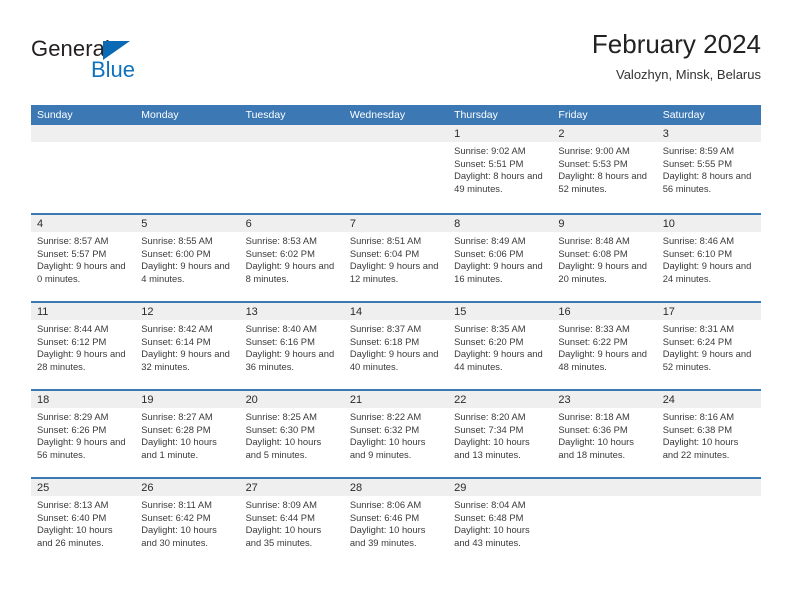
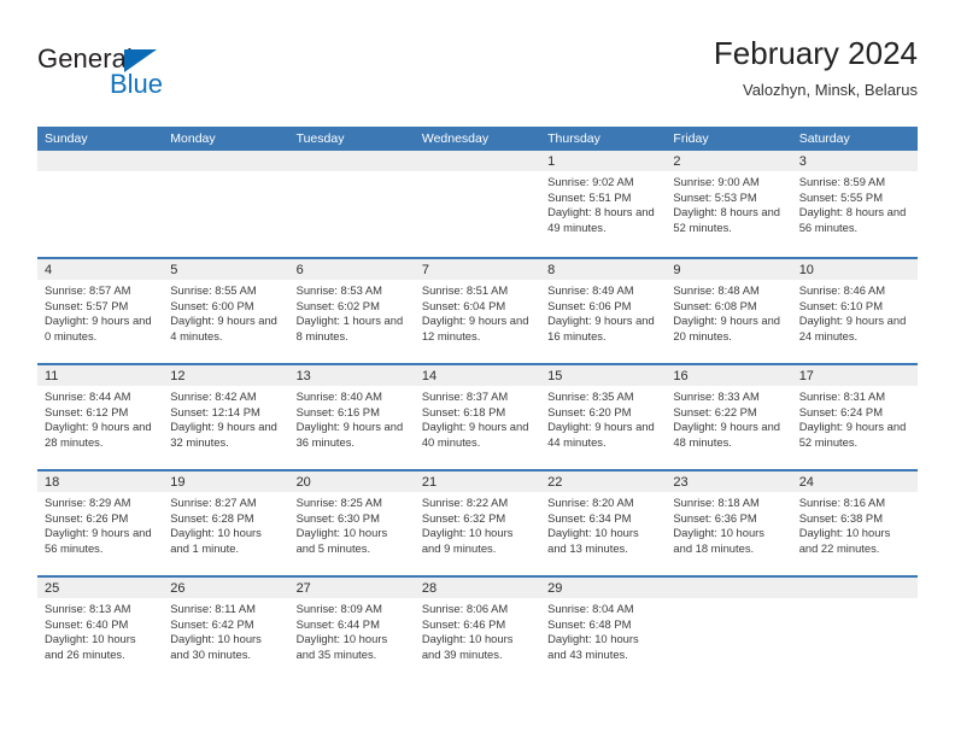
  General
  Blue
  February 2024
  Valozhyn, Minsk, Belarus
  Sunday
  Monday
  Tuesday
  Wednesday
  Thursday
  Friday
  Saturday
  1
  Sunrise: 9:02 AM
  Sunset: 5:51 PM
  Daylight: 8 hours and 49 minutes.
  2
  Sunrise: 9:00 AM
  Sunset: 5:53 PM
  Daylight: 8 hours and 52 minutes.
  3
  Sunrise: 8:59 AM
  Sunset: 5:55 PM
  Daylight: 8 hours and 56 minutes.
  4
  Sunrise: 8:57 AM
  Sunset: 5:57 PM
  Daylight: 9 hours and 0 minutes.
  5
  Sunrise: 8:55 AM
  Sunset: 6:00 PM
  Daylight: 9 hours and 4 minutes.
  6
  Sunrise: 8:53 AM
  Sunset: 6:02 PM
- Daylight: 9 hours and 8 minutes.
+ Daylight: 1 hours and 8 minutes.
  7
  Sunrise: 8:51 AM
  Sunset: 6:04 PM
  Daylight: 9 hours and 12 minutes.
  8
  Sunrise: 8:49 AM
  Sunset: 6:06 PM
  Daylight: 9 hours and 16 minutes.
  9
  Sunrise: 8:48 AM
  Sunset: 6:08 PM
  Daylight: 9 hours and 20 minutes.
  10
  Sunrise: 8:46 AM
  Sunset: 6:10 PM
  Daylight: 9 hours and 24 minutes.
  11
  Sunrise: 8:44 AM
  Sunset: 6:12 PM
  Daylight: 9 hours and 28 minutes.
  12
  Sunrise: 8:42 AM
- Sunset: 6:14 PM
+ Sunset: 12:14 PM
  Daylight: 9 hours and 32 minutes.
  13
  Sunrise: 8:40 AM
  Sunset: 6:16 PM
  Daylight: 9 hours and 36 minutes.
  14
  Sunrise: 8:37 AM
  Sunset: 6:18 PM
  Daylight: 9 hours and 40 minutes.
  15
  Sunrise: 8:35 AM
  Sunset: 6:20 PM
  Daylight: 9 hours and 44 minutes.
  16
  Sunrise: 8:33 AM
  Sunset: 6:22 PM
  Daylight: 9 hours and 48 minutes.
  17
  Sunrise: 8:31 AM
  Sunset: 6:24 PM
  Daylight: 9 hours and 52 minutes.
  18
  Sunrise: 8:29 AM
  Sunset: 6:26 PM
  Daylight: 9 hours and 56 minutes.
  19
  Sunrise: 8:27 AM
  Sunset: 6:28 PM
  Daylight: 10 hours and 1 minute.
  20
  Sunrise: 8:25 AM
  Sunset: 6:30 PM
  Daylight: 10 hours and 5 minutes.
  21
  Sunrise: 8:22 AM
  Sunset: 6:32 PM
  Daylight: 10 hours and 9 minutes.
  22
  Sunrise: 8:20 AM
- Sunset: 7:34 PM
+ Sunset: 6:34 PM
  Daylight: 10 hours and 13 minutes.
  23
  Sunrise: 8:18 AM
  Sunset: 6:36 PM
  Daylight: 10 hours and 18 minutes.
  24
  Sunrise: 8:16 AM
  Sunset: 6:38 PM
  Daylight: 10 hours and 22 minutes.
  25
  Sunrise: 8:13 AM
  Sunset: 6:40 PM
  Daylight: 10 hours and 26 minutes.
  26
  Sunrise: 8:11 AM
  Sunset: 6:42 PM
  Daylight: 10 hours and 30 minutes.
  27
  Sunrise: 8:09 AM
  Sunset: 6:44 PM
  Daylight: 10 hours and 35 minutes.
  28
  Sunrise: 8:06 AM
  Sunset: 6:46 PM
  Daylight: 10 hours and 39 minutes.
  29
  Sunrise: 8:04 AM
  Sunset: 6:48 PM
  Daylight: 10 hours and 43 minutes.
